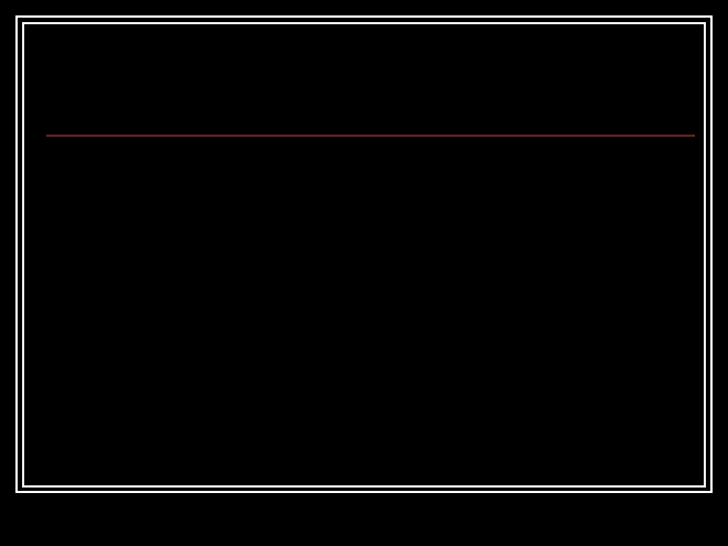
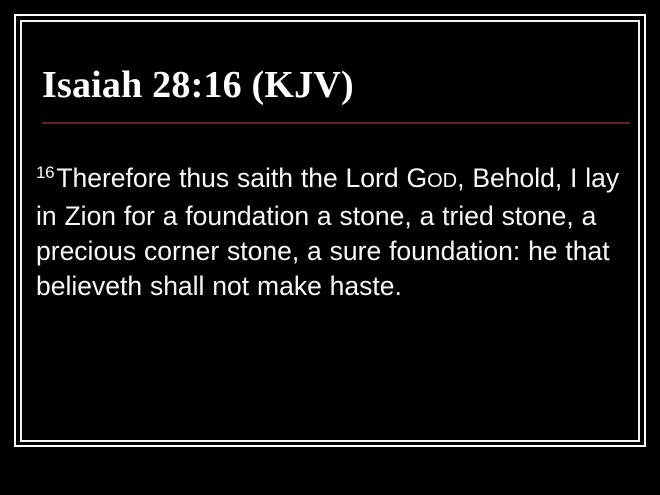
+ Isaiah 28:16 (KJV)
+ 16Therefore thus saith the Lord GOD, Behold, I lay in Zion for a foundation a stone, a tried stone, a precious corner stone, a sure foundation: he that believeth shall not make haste.
